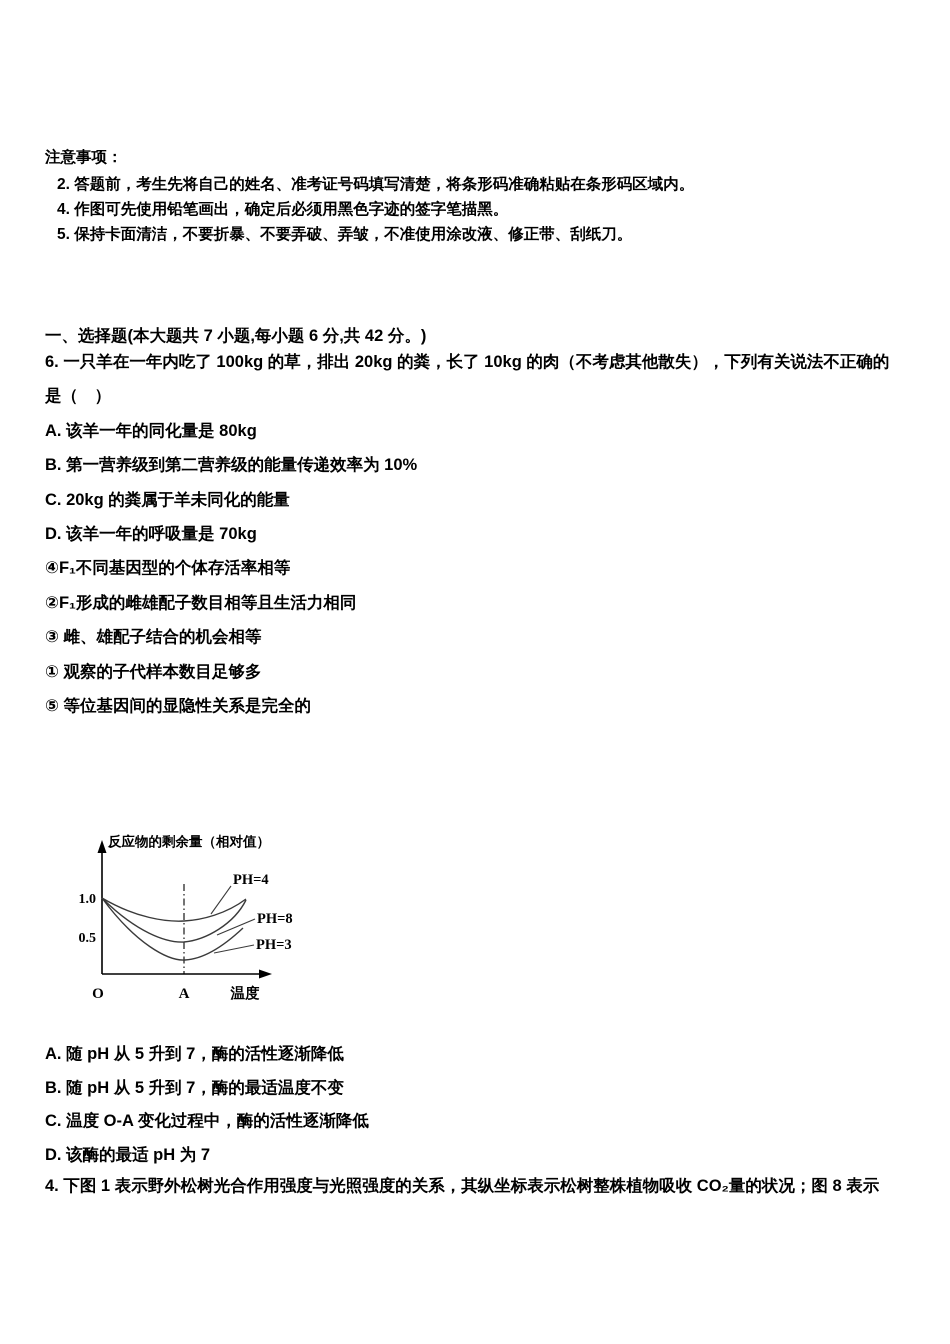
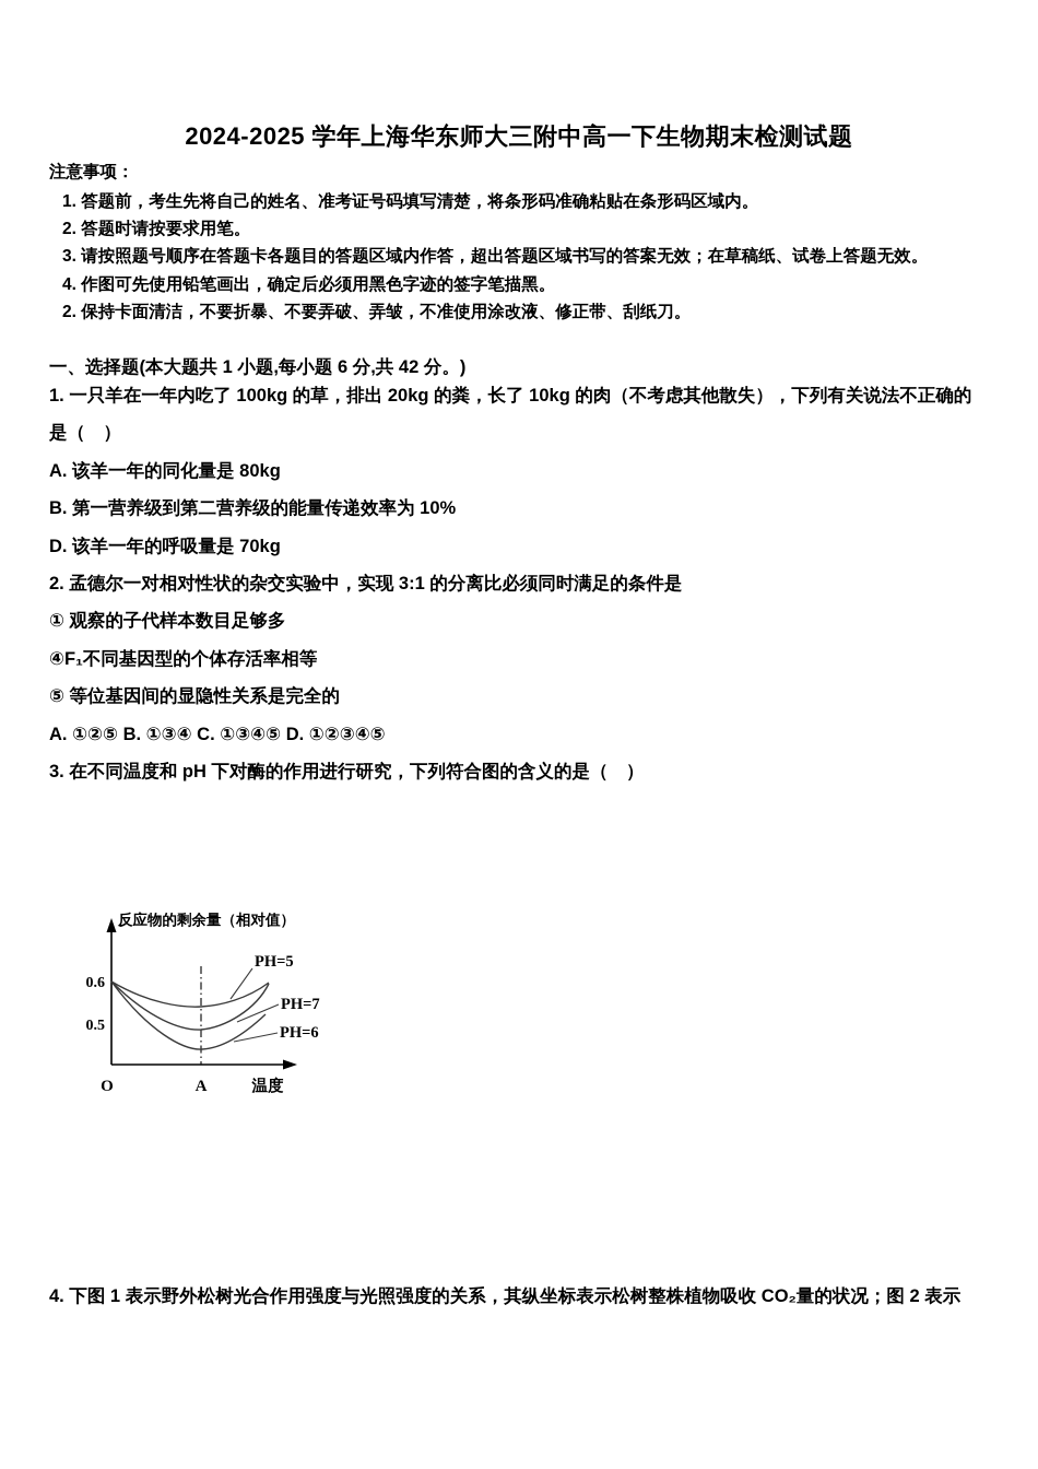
+ 2024-2025 学年上海华东师大三附中高一下生物期末检测试题
  注意事项：
- 2. 答题前，考生先将自己的姓名、准考证号码填写清楚，将条形码准确粘贴在条形码区域内。
+ 1. 答题前，考生先将自己的姓名、准考证号码填写清楚，将条形码准确粘贴在条形码区域内。
+ 2. 答题时请按要求用笔。
+ 3. 请按照题号顺序在答题卡各题目的答题区域内作答，超出答题区域书写的答案无效；在草稿纸、试卷上答题无效。
  4. 作图可先使用铅笔画出，确定后必须用黑色字迹的签字笔描黑。
- 5. 保持卡面清洁，不要折暴、不要弄破、弄皱，不准使用涂改液、修正带、刮纸刀。
+ 2. 保持卡面清洁，不要折暴、不要弄破、弄皱，不准使用涂改液、修正带、刮纸刀。
- 一、选择题(本大题共 7 小题,每小题 6 分,共 42 分。)
+ 一、选择题(本大题共 1 小题,每小题 6 分,共 42 分。)
- 6. 一只羊在一年内吃了 100kg 的草，排出 20kg 的粪，长了 10kg 的肉（不考虑其他散失），下列有关说法不正确的
+ 1. 一只羊在一年内吃了 100kg 的草，排出 20kg 的粪，长了 10kg 的肉（不考虑其他散失），下列有关说法不正确的
  是（ ）
  A. 该羊一年的同化量是 80kg
  B. 第一营养级到第二营养级的能量传递效率为 10%
- C. 20kg 的粪属于羊未同化的能量
  D. 该羊一年的呼吸量是 70kg
+ 2. 孟德尔一对相对性状的杂交实验中，实现 3:1 的分离比必须同时满足的条件是
- ④F₁不同基因型的个体存活率相等
+ ① 观察的子代样本数目足够多
- ②F₁形成的雌雄配子数目相等且生活力相同
- ③ 雌、雄配子结合的机会相等
- ① 观察的子代样本数目足够多
+ ④F₁不同基因型的个体存活率相等
  ⑤ 等位基因间的显隐性关系是完全的
+ A. ①②⑤ B. ①③④ C. ①③④⑤ D. ①②③④⑤
+ 3. 在不同温度和 pH 下对酶的作用进行研究，下列符合图的含义的是（ ）
  反应物的剩余量（相对值）
- 1.0
+ 0.6
  0.5
- PH=4
+ PH=5
- PH=8
+ PH=7
- PH=3
+ PH=6
  O
  A
  温度
- A. 随 pH 从 5 升到 7，酶的活性逐渐降低
- B. 随 pH 从 5 升到 7，酶的最适温度不变
- C. 温度 O-A 变化过程中，酶的活性逐渐降低
- D. 该酶的最适 pH 为 7
- 4. 下图 1 表示野外松树光合作用强度与光照强度的关系，其纵坐标表示松树整株植物吸收 CO₂量的状况；图 8 表示
+ 4. 下图 1 表示野外松树光合作用强度与光照强度的关系，其纵坐标表示松树整株植物吸收 CO₂量的状况；图 2 表示
